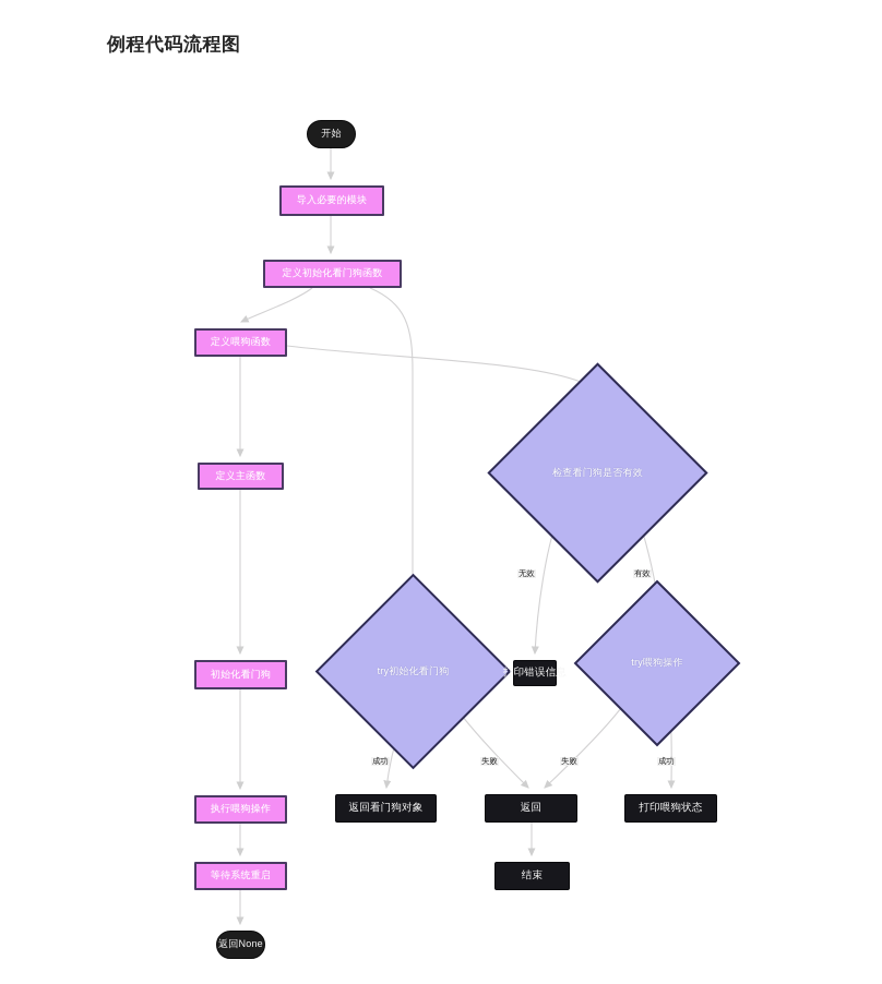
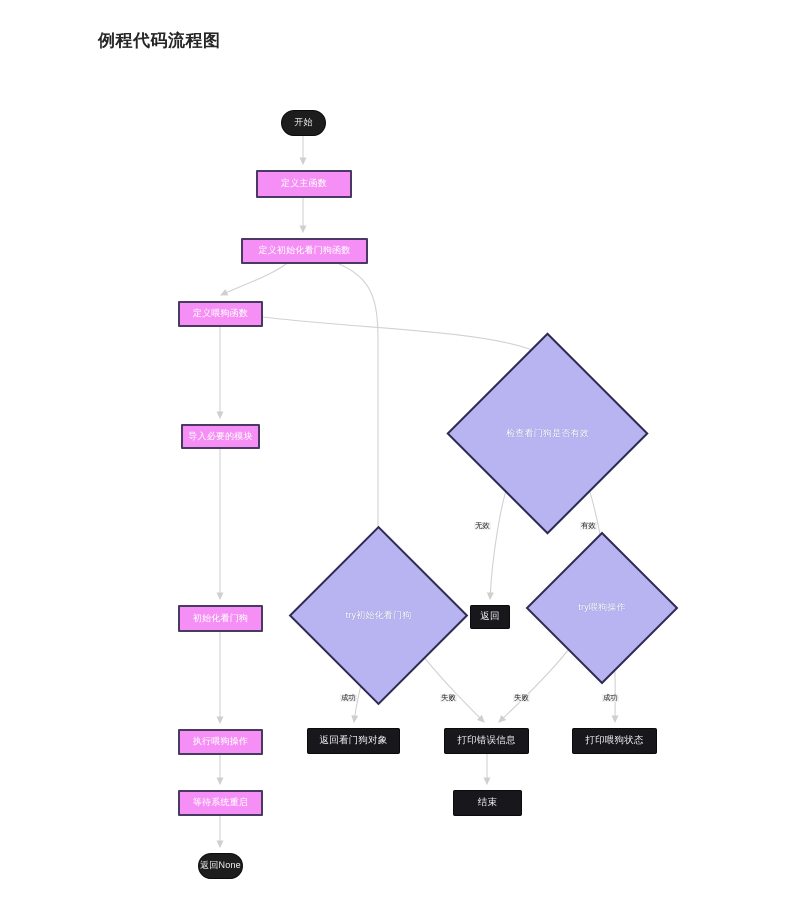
  例程代码流程图
  开始
- 导入必要的模块
+ 定义主函数
  定义初始化看门狗函数
  定义喂狗函数
- 定义主函数
+ 导入必要的模块
  初始化看门狗
  执行喂狗操作
  等待系统重启
  返回None
  检查看门狗是否有效
  try初始化看门狗
  try喂狗操作
- 打印错误信息
+ 返回
  返回看门狗对象
- 返回
+ 打印错误信息
  打印喂狗状态
  结束
  无效
  有效
  成功
  失败
  失败
  成功
